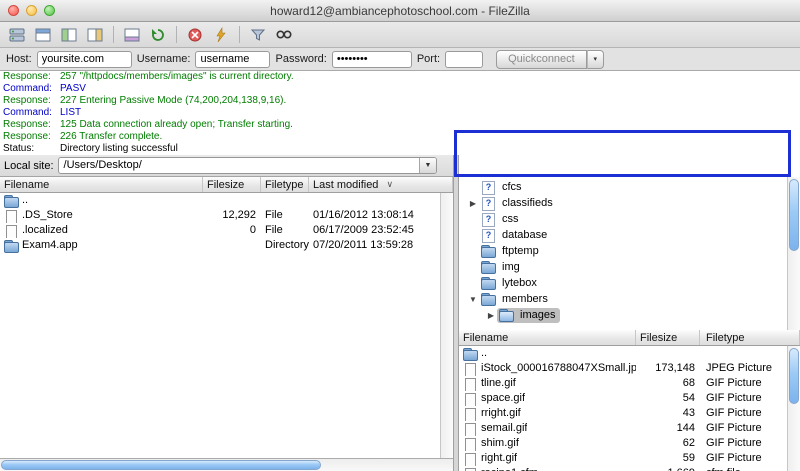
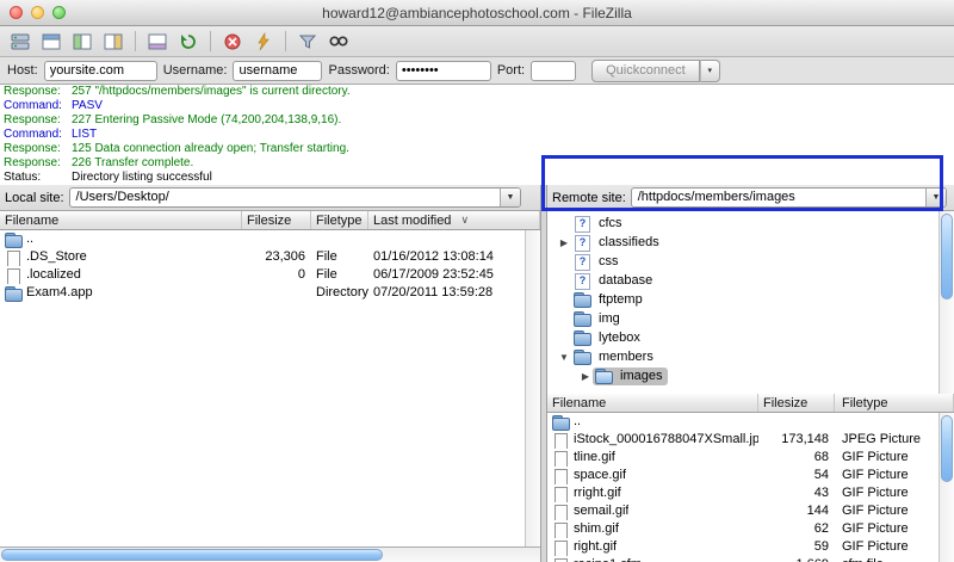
  howard12@ambiancephotoschool.com - FileZilla
  Host:
  yoursite.com
  Username:
  username
  Password:
  ••••••••
  Port:
  Quickconnect
  Response:
  257 "/httpdocs/members/images" is current directory.
  Command:
  PASV
  Response:
  227 Entering Passive Mode (74,200,204,138,9,16).
  Command:
  LIST
  Response:
  125 Data connection already open; Transfer starting.
  Response:
  226 Transfer complete.
  Status:
  Directory listing successful
  Local site:
  /Users/Desktop/
  Filename
  Filesize
  Filetype
  Last modified
  ∨
  ..
  .DS_Store
- 12,292
+ 23,306
  File
  01/16/2012 13:08:14
  .localized
  0
  File
  06/17/2009 23:52:45
  Exam4.app
  Directory
  07/20/2011 13:59:28
+ Remote site:
+ /httpdocs/members/images
  cfcs
  ▶
  classifieds
  css
  database
  ftptemp
  img
  lytebox
  ▼
  members
  ▶
  images
  Filename
  Filesize
  Filetype
  ..
  iStock_000016788047XSmall.jp
  173,148
  JPEG Picture
  tline.gif
  68
  GIF Picture
  space.gif
  54
  GIF Picture
  rright.gif
  43
  GIF Picture
  semail.gif
  144
  GIF Picture
  shim.gif
  62
  GIF Picture
  right.gif
  59
  GIF Picture
